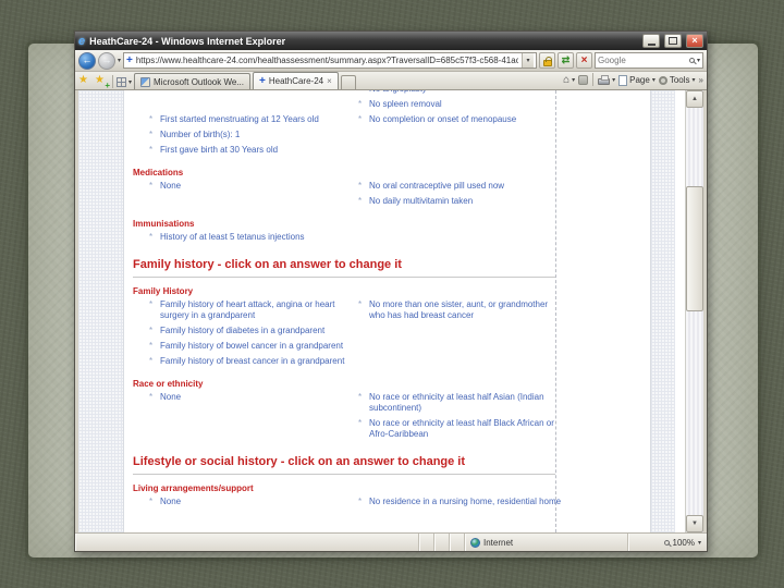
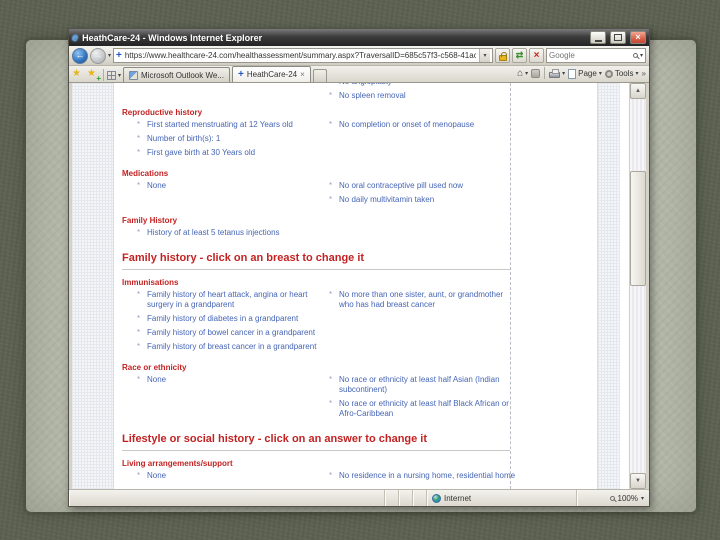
  e
  HeathCare-24 - Windows Internet Explorer
  ×
  ←
  →
  +
  https://www.healthcare-24.com/healthassessment/summary.aspx?TraversalID=685c57f3-c568-41ac
  ⇄
  ×
  Google
  ★
  ★
  +
  Microsoft Outlook We...
  +
  HeathCare-24
  ×
  ⌂
  Page
  Tools
  »
  *
  No spleen removal
+ Reproductive history
  *
  First started menstruating at 12 Years old
  *
  Number of birth(s): 1
  *
  First gave birth at 30 Years old
  *
  No completion or onset of menopause
  Medications
  *
  None
  *
  No oral contraceptive pill used now
  *
  No daily multivitamin taken
- Immunisations
+ Family History
  *
  History of at least 5 tetanus injections
- Family history - click on an answer to change it
+ Family history - click on an breast to change it
- Family History
+ Immunisations
  *
  Family history of heart attack, angina or heart surgery in a grandparent
  *
  Family history of diabetes in a grandparent
  *
  Family history of bowel cancer in a grandparent
  *
  Family history of breast cancer in a grandparent
  *
  No more than one sister, aunt, or grandmother who has had breast cancer
  Race or ethnicity
  *
  None
  *
  No race or ethnicity at least half Asian (Indian subcontinent)
  *
  No race or ethnicity at least half Black African or Afro-Caribbean
  Lifestyle or social history - click on an answer to change it
  Living arrangements/support
  *
  None
  *
  No residence in a nursing home, residential home
  Internet
  100%
